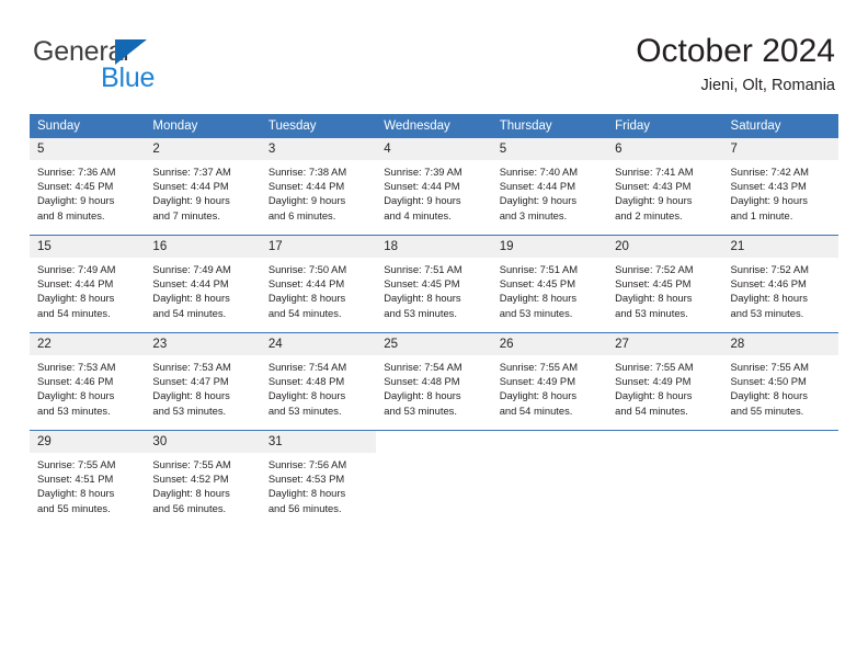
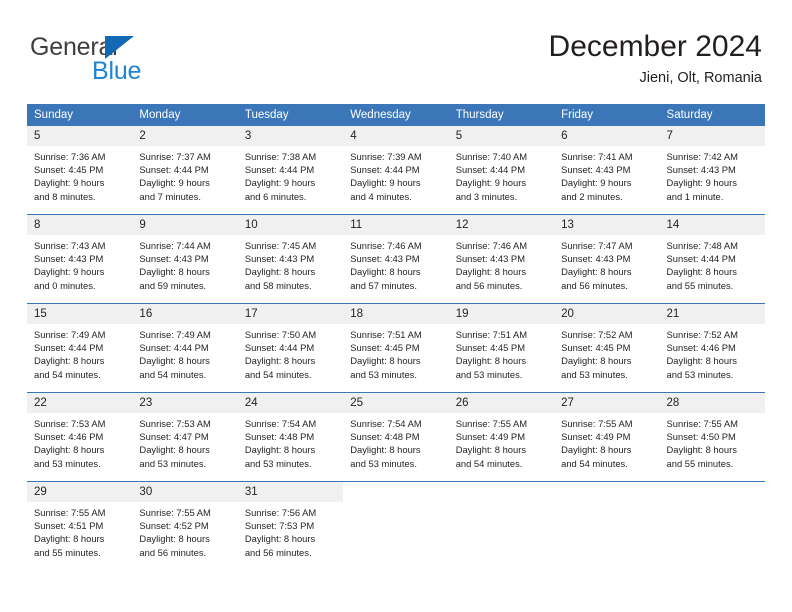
  General
  Blue
- October 2024
+ December 2024
  Jieni, Olt, Romania
  Sunday	Monday	Tuesday	Wednesday	Thursday	Friday	Saturday
  5Sunrise: 7:36 AMSunset: 4:45 PMDaylight: 9 hoursand 8 minutes.	2Sunrise: 7:37 AMSunset: 4:44 PMDaylight: 9 hoursand 7 minutes.	3Sunrise: 7:38 AMSunset: 4:44 PMDaylight: 9 hoursand 6 minutes.	4Sunrise: 7:39 AMSunset: 4:44 PMDaylight: 9 hoursand 4 minutes.	5Sunrise: 7:40 AMSunset: 4:44 PMDaylight: 9 hoursand 3 minutes.	6Sunrise: 7:41 AMSunset: 4:43 PMDaylight: 9 hoursand 2 minutes.	7Sunrise: 7:42 AMSunset: 4:43 PMDaylight: 9 hoursand 1 minute.
+ 8Sunrise: 7:43 AMSunset: 4:43 PMDaylight: 9 hoursand 0 minutes.	9Sunrise: 7:44 AMSunset: 4:43 PMDaylight: 8 hoursand 59 minutes.	10Sunrise: 7:45 AMSunset: 4:43 PMDaylight: 8 hoursand 58 minutes.	11Sunrise: 7:46 AMSunset: 4:43 PMDaylight: 8 hoursand 57 minutes.	12Sunrise: 7:46 AMSunset: 4:43 PMDaylight: 8 hoursand 56 minutes.	13Sunrise: 7:47 AMSunset: 4:43 PMDaylight: 8 hoursand 56 minutes.	14Sunrise: 7:48 AMSunset: 4:44 PMDaylight: 8 hoursand 55 minutes.
  15Sunrise: 7:49 AMSunset: 4:44 PMDaylight: 8 hoursand 54 minutes.	16Sunrise: 7:49 AMSunset: 4:44 PMDaylight: 8 hoursand 54 minutes.	17Sunrise: 7:50 AMSunset: 4:44 PMDaylight: 8 hoursand 54 minutes.	18Sunrise: 7:51 AMSunset: 4:45 PMDaylight: 8 hoursand 53 minutes.	19Sunrise: 7:51 AMSunset: 4:45 PMDaylight: 8 hoursand 53 minutes.	20Sunrise: 7:52 AMSunset: 4:45 PMDaylight: 8 hoursand 53 minutes.	21Sunrise: 7:52 AMSunset: 4:46 PMDaylight: 8 hoursand 53 minutes.
  22Sunrise: 7:53 AMSunset: 4:46 PMDaylight: 8 hoursand 53 minutes.	23Sunrise: 7:53 AMSunset: 4:47 PMDaylight: 8 hoursand 53 minutes.	24Sunrise: 7:54 AMSunset: 4:48 PMDaylight: 8 hoursand 53 minutes.	25Sunrise: 7:54 AMSunset: 4:48 PMDaylight: 8 hoursand 53 minutes.	26Sunrise: 7:55 AMSunset: 4:49 PMDaylight: 8 hoursand 54 minutes.	27Sunrise: 7:55 AMSunset: 4:49 PMDaylight: 8 hoursand 54 minutes.	28Sunrise: 7:55 AMSunset: 4:50 PMDaylight: 8 hoursand 55 minutes.
- 29Sunrise: 7:55 AMSunset: 4:51 PMDaylight: 8 hoursand 55 minutes.	30Sunrise: 7:55 AMSunset: 4:52 PMDaylight: 8 hoursand 56 minutes.	31Sunrise: 7:56 AMSunset: 4:53 PMDaylight: 8 hoursand 56 minutes.
+ 29Sunrise: 7:55 AMSunset: 4:51 PMDaylight: 8 hoursand 55 minutes.	30Sunrise: 7:55 AMSunset: 4:52 PMDaylight: 8 hoursand 56 minutes.	31Sunrise: 7:56 AMSunset: 7:53 PMDaylight: 8 hoursand 56 minutes.
